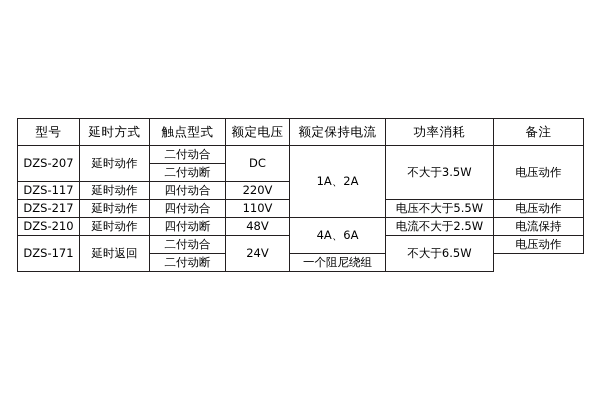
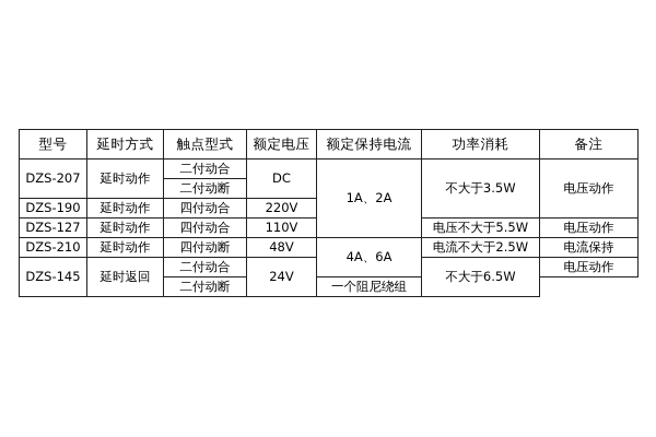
  型号	延时方式	触点型式	额定电压	额定保持电流	功率消耗	备注
  DZS-207	延时动作	二付动合	DC	1A、2A	不大于3.5W	电压动作
  二付动断
- DZS-117	延时动作	四付动合	220V
+ DZS-190	延时动作	四付动合	220V
- DZS-217	延时动作	四付动合	110V	电压不大于5.5W	电压动作
+ DZS-127	延时动作	四付动合	110V	电压不大于5.5W	电压动作
  DZS-210	延时动作	四付动断	48V	4A、6A	电流不大于2.5W	电流保持
- DZS-171	延时返回	二付动合	24V	不大于6.5W	电压动作
+ DZS-145	延时返回	二付动合	24V	不大于6.5W	电压动作
  二付动断	一个阻尼绕组
